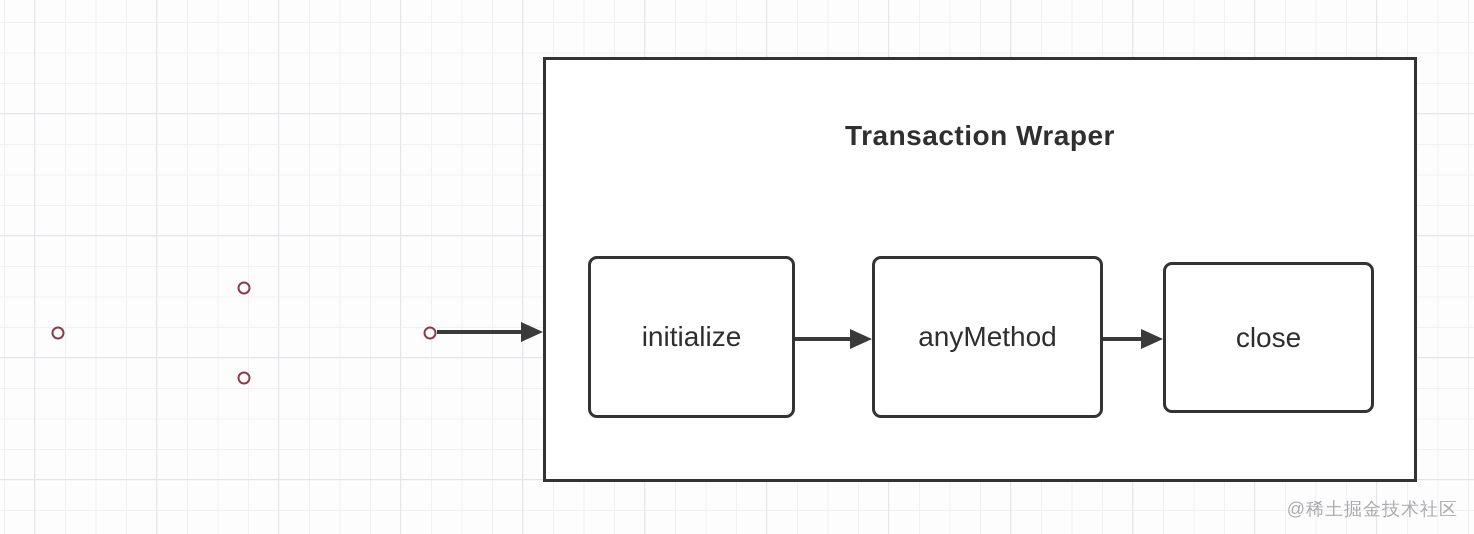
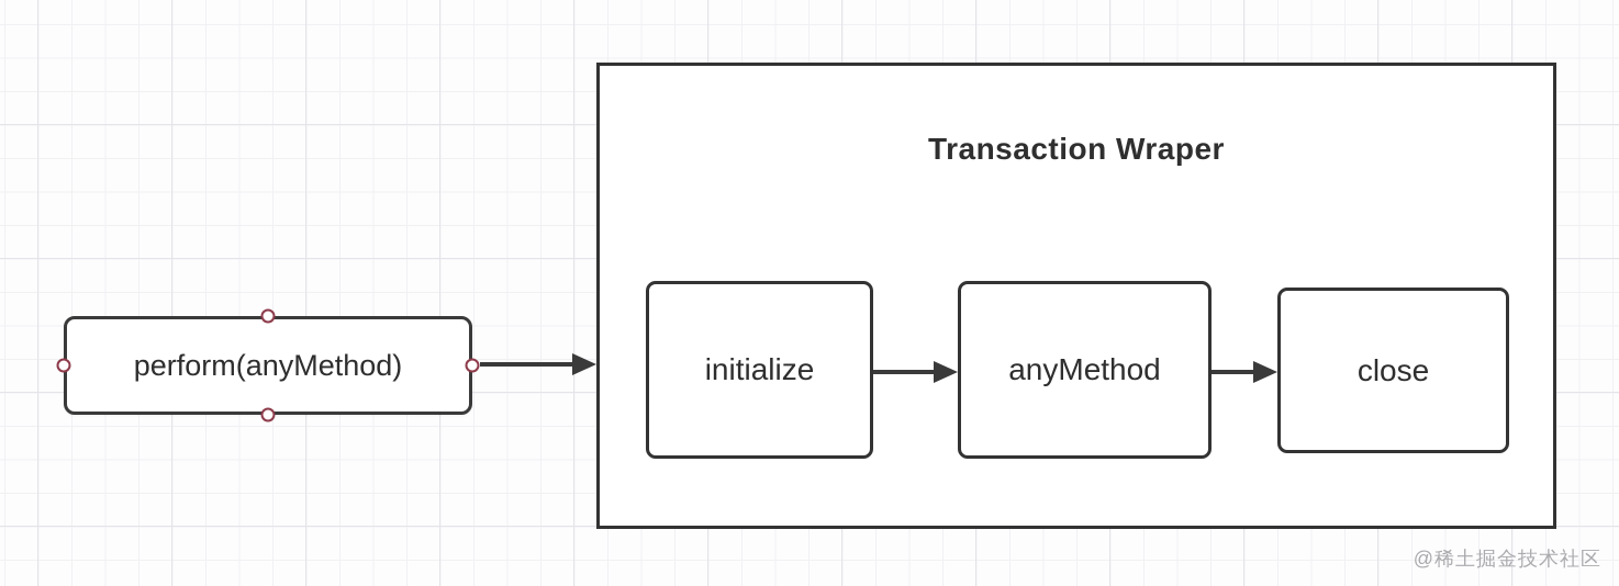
  Transaction Wraper
  initialize
  anyMethod
  close
+ perform(anyMethod)
  @稀土掘金技术社区
